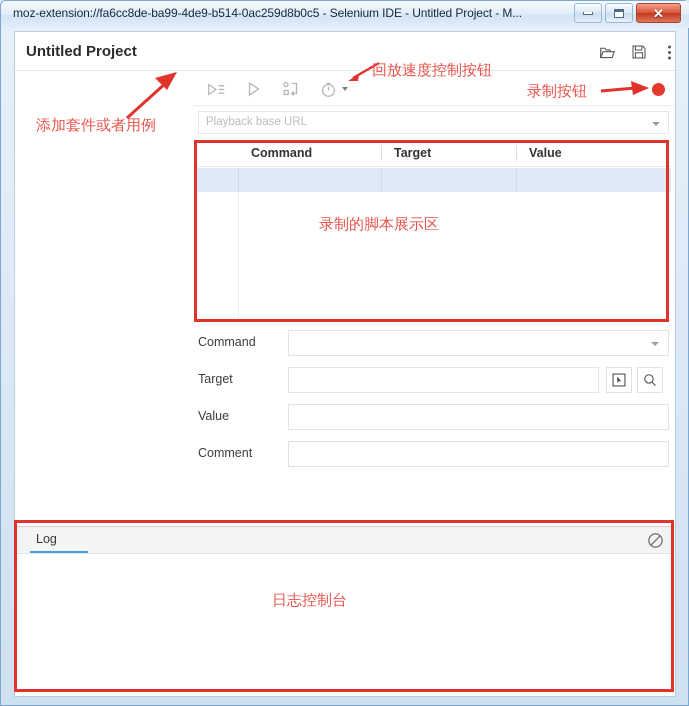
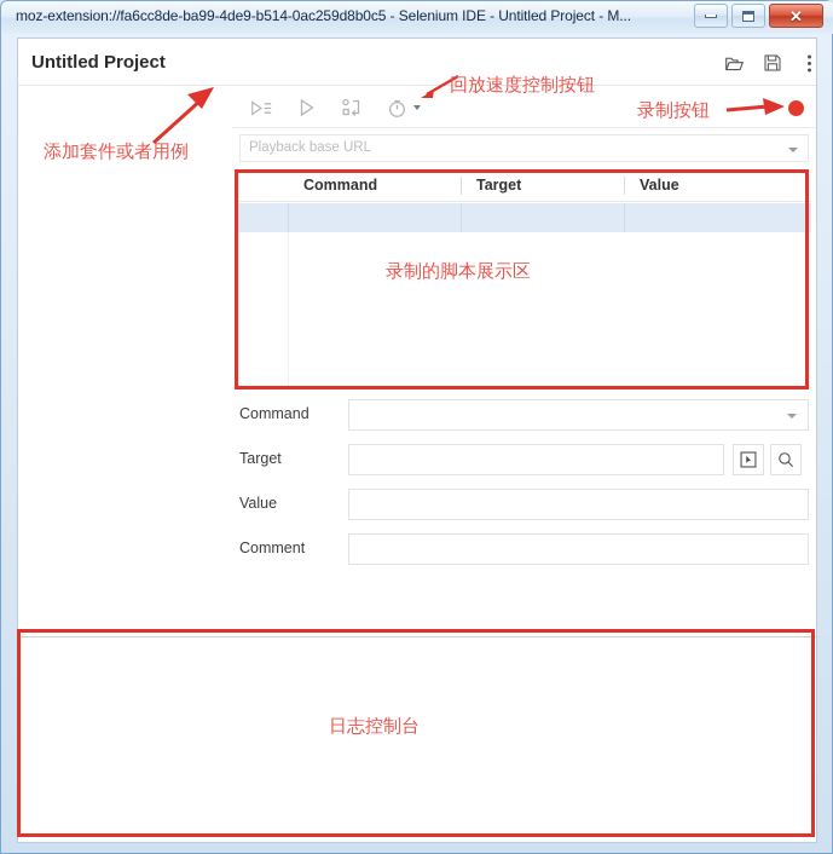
  moz-extension://fa6cc8de-ba99-4de9-b514-0ac259d8b0c5 - Selenium IDE - Untitled Project - M...
  ✕
  Untitled Project
  Playback base URL
  Command
  Target
  Value
  Command
  Target
  Value
  Comment
- Log
  回放速度控制按钮
  录制按钮
  添加套件或者用例
  录制的脚本展示区
  日志控制台
